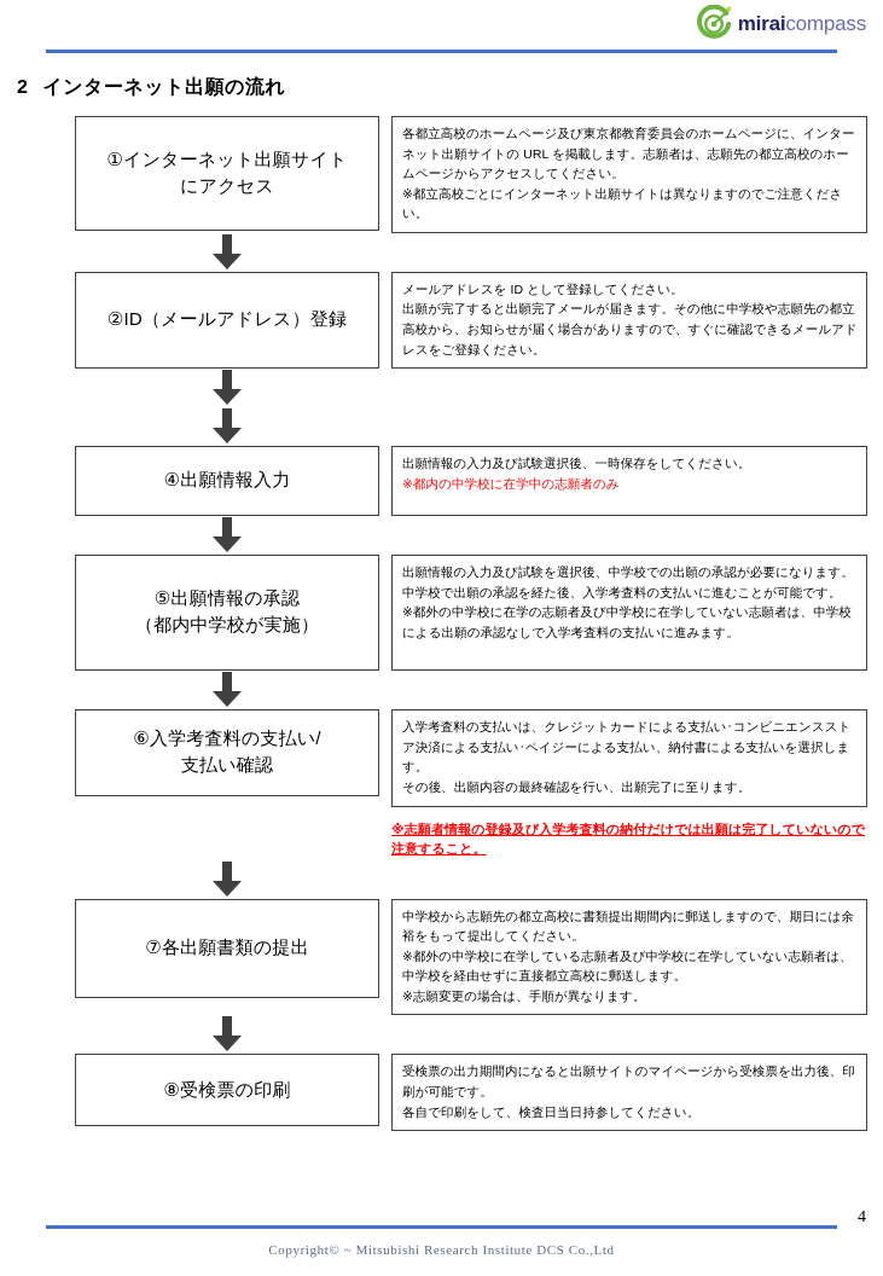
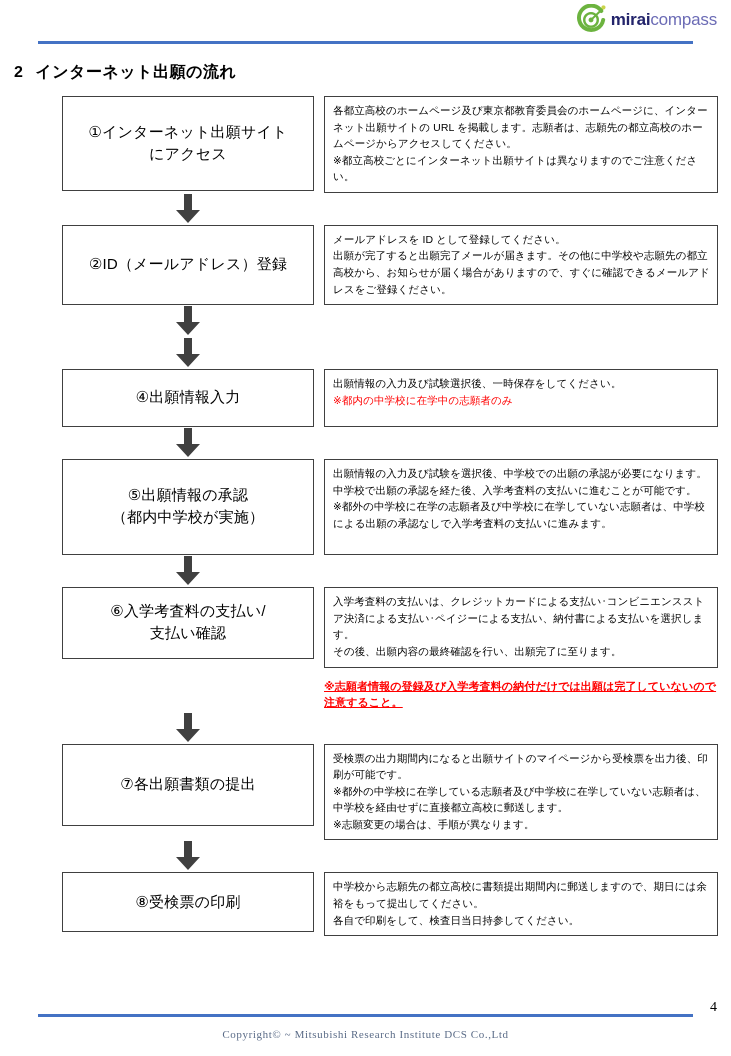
  miraicompass
  2 インターネット出願の流れ
  ①インターネット出願サイト
  にアクセス
  各都立高校のホームページ及び東京都教育委員会のホームページに、インターネット出願サイトの URL を掲載します。志願者は、志願先の都立高校のホームページからアクセスしてください。
  ※都立高校ごとにインターネット出願サイトは異なりますのでご注意ください。
  ②ID（メールアドレス）登録
  メールアドレスを ID として登録してください。
  出願が完了すると出願完了メールが届きます。その他に中学校や志願先の都立高校から、お知らせが届く場合がありますので、すぐに確認できるメールアドレスをご登録ください。
  ④出願情報入力
  出願情報の入力及び試験選択後、一時保存をしてください。
  ※都内の中学校に在学中の志願者のみ
  ⑤出願情報の承認
  （都内中学校が実施）
  出願情報の入力及び試験を選択後、中学校での出願の承認が必要になります。中学校で出願の承認を経た後、入学考査料の支払いに進むことが可能です。
  ※都外の中学校に在学の志願者及び中学校に在学していない志願者は、中学校による出願の承認なしで入学考査料の支払いに進みます。
  ⑥入学考査料の支払い/
  支払い確認
  入学考査料の支払いは、クレジットカードによる支払い･コンビニエンスストア決済による支払い･ペイジーによる支払い、納付書による支払いを選択します。
  その後、出願内容の最終確認を行い、出願完了に至ります。
  ※志願者情報の登録及び入学考査料の納付だけでは出願は完了していないので注意すること。
  ⑦各出願書類の提出
- 中学校から志願先の都立高校に書類提出期間内に郵送しますので、期日には余裕をもって提出してください。
+ 受検票の出力期間内になると出願サイトのマイページから受検票を出力後、印刷が可能です。
  ※都外の中学校に在学している志願者及び中学校に在学していない志願者は、中学校を経由せずに直接都立高校に郵送します。
  ※志願変更の場合は、手順が異なります。
  ⑧受検票の印刷
- 受検票の出力期間内になると出願サイトのマイページから受検票を出力後、印刷が可能です。
+ 中学校から志願先の都立高校に書類提出期間内に郵送しますので、期日には余裕をもって提出してください。
  各自で印刷をして、検査日当日持参してください。
  4
  Copyright© ~ Mitsubishi Research Institute DCS Co.,Ltd
